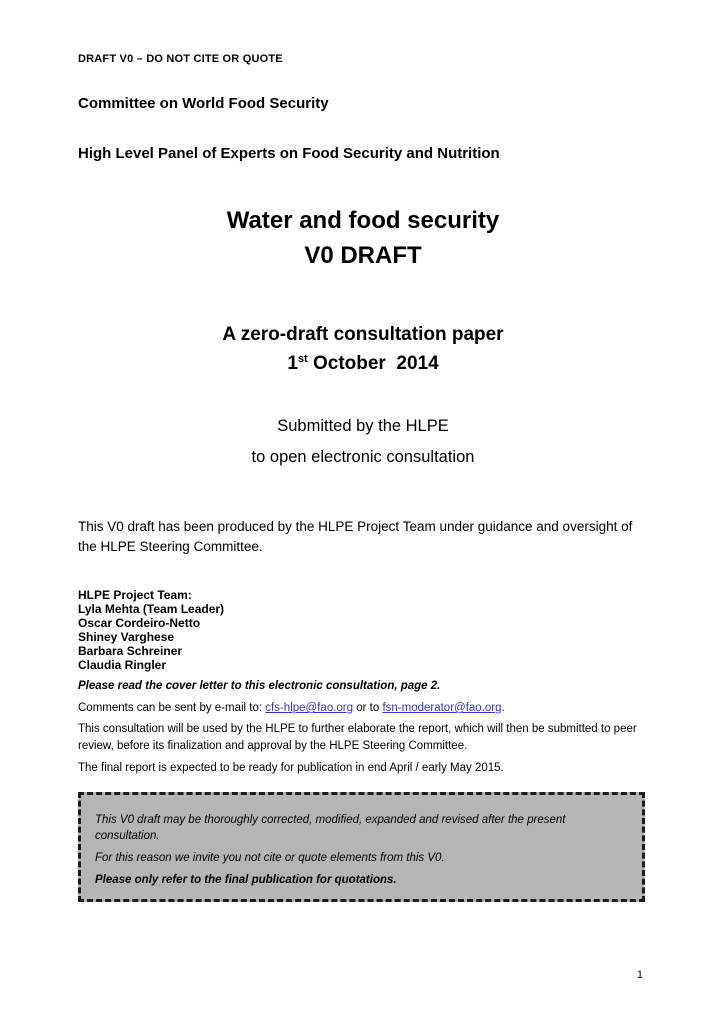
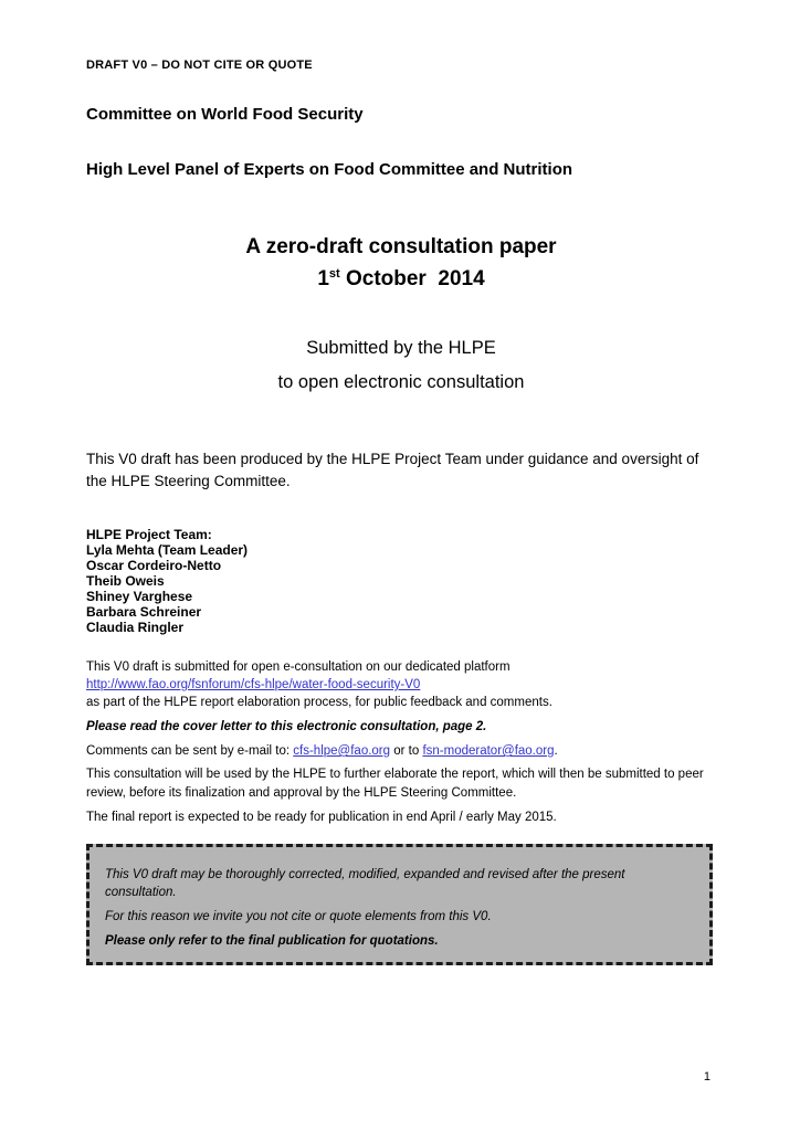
  DRAFT V0 – DO NOT CITE OR QUOTE
  Committee on World Food Security
- High Level Panel of Experts on Food Security and Nutrition
+ High Level Panel of Experts on Food Committee and Nutrition
- Water and food security
- V0 DRAFT
  A zero-draft consultation paper
  1st October 2014
  Submitted by the HLPE
  to open electronic consultation
  This V0 draft has been produced by the HLPE Project Team under guidance and oversight of the HLPE Steering Committee.
  HLPE Project Team:
  Lyla Mehta (Team Leader)
  Oscar Cordeiro-Netto
+ Theib Oweis
  Shiney Varghese
  Barbara Schreiner
  Claudia Ringler
+ This V0 draft is submitted for open e-consultation on our dedicated platform
+ http://www.fao.org/fsnforum/cfs-hlpe/water-food-security-V0
+ as part of the HLPE report elaboration process, for public feedback and comments.
  Please read the cover letter to this electronic consultation, page 2.
  Comments can be sent by e-mail to: cfs-hlpe@fao.org or to fsn-moderator@fao.org.
  This consultation will be used by the HLPE to further elaborate the report, which will then be submitted to peer review, before its finalization and approval by the HLPE Steering Committee.
  The final report is expected to be ready for publication in end April / early May 2015.
  This V0 draft may be thoroughly corrected, modified, expanded and revised after the present consultation.
  For this reason we invite you not cite or quote elements from this V0.
  Please only refer to the final publication for quotations.
  1
